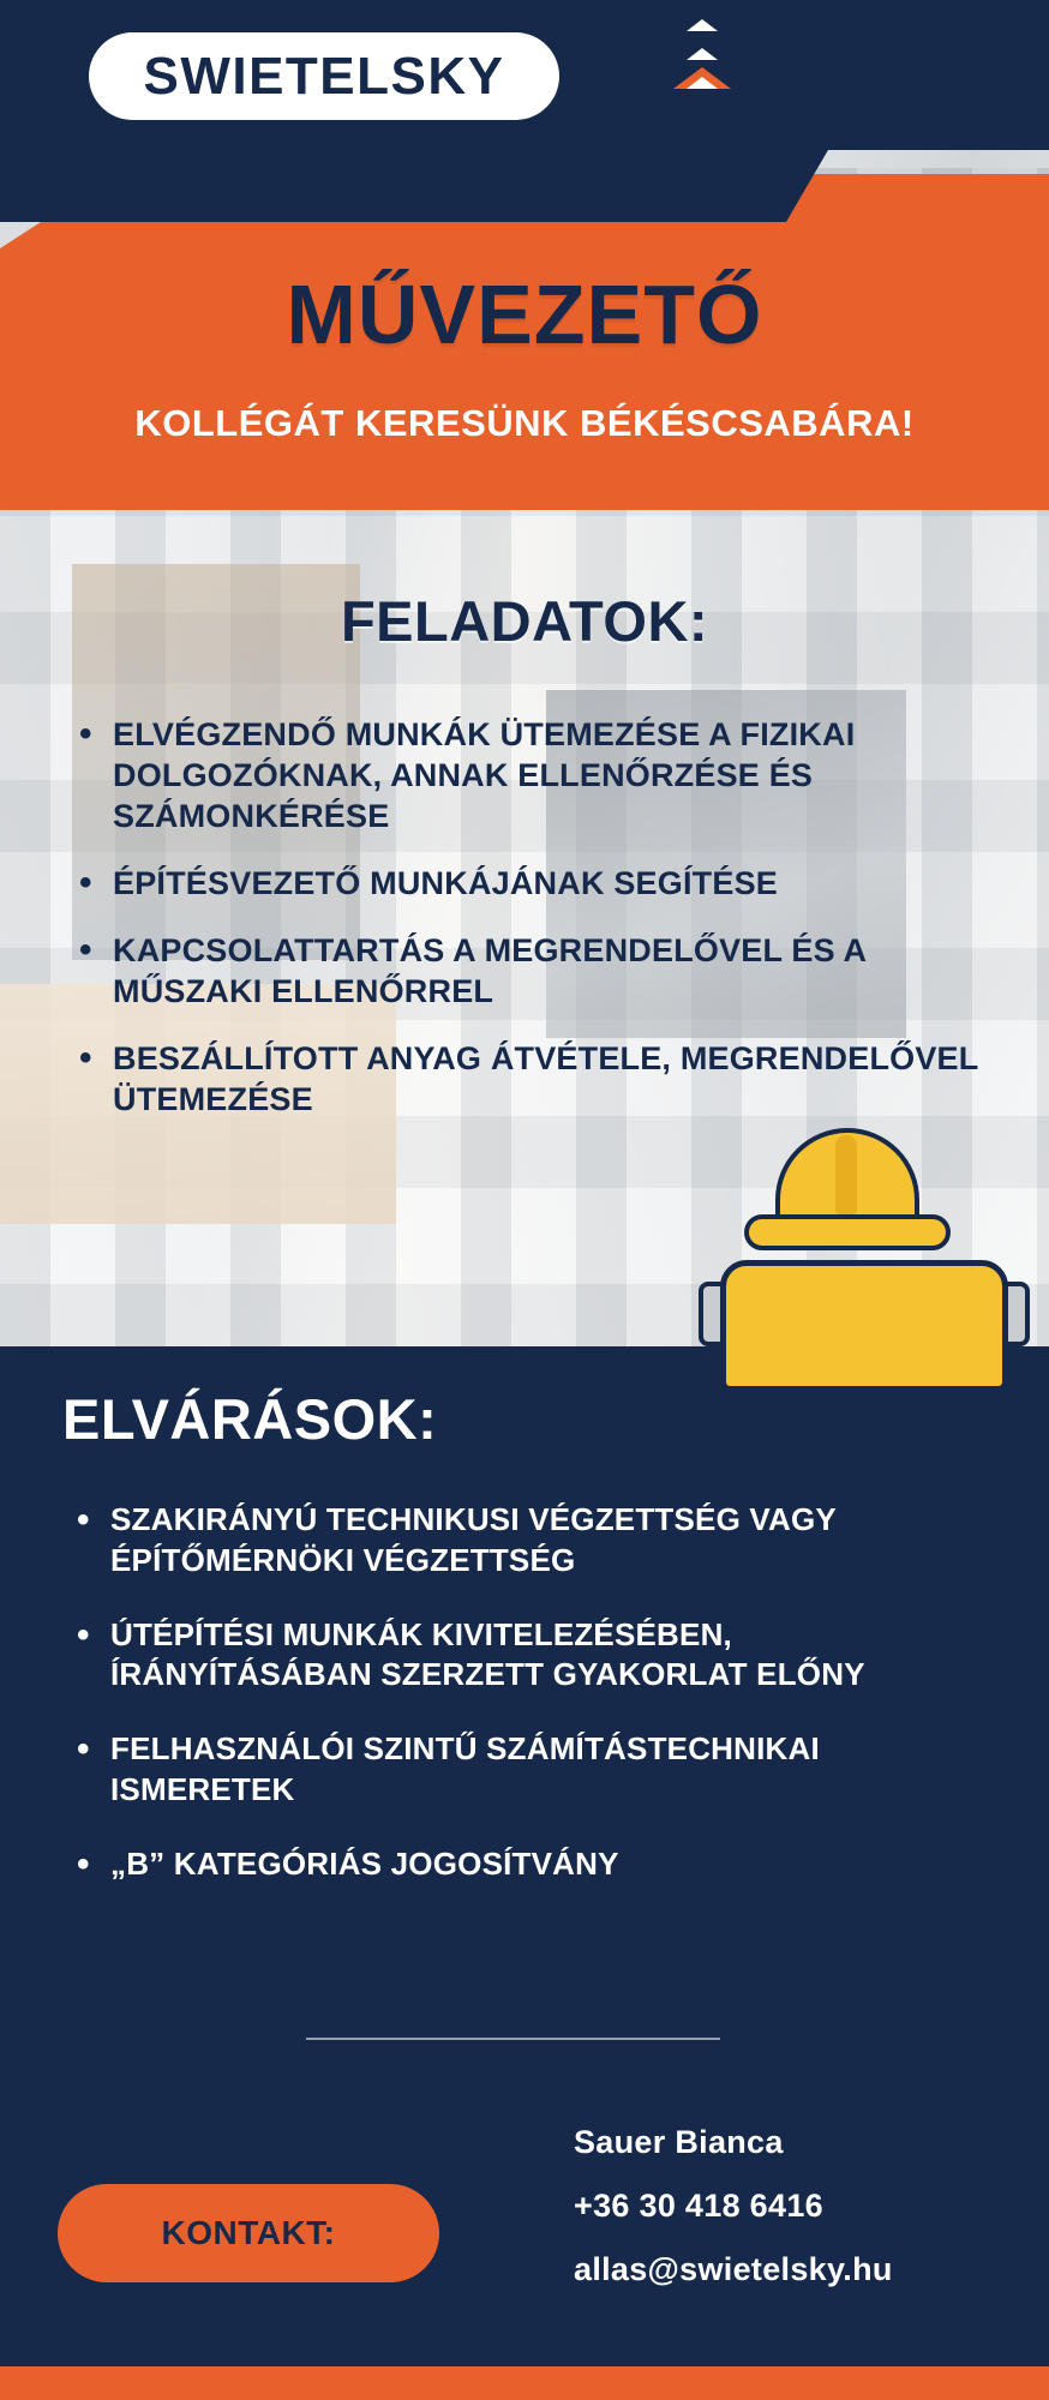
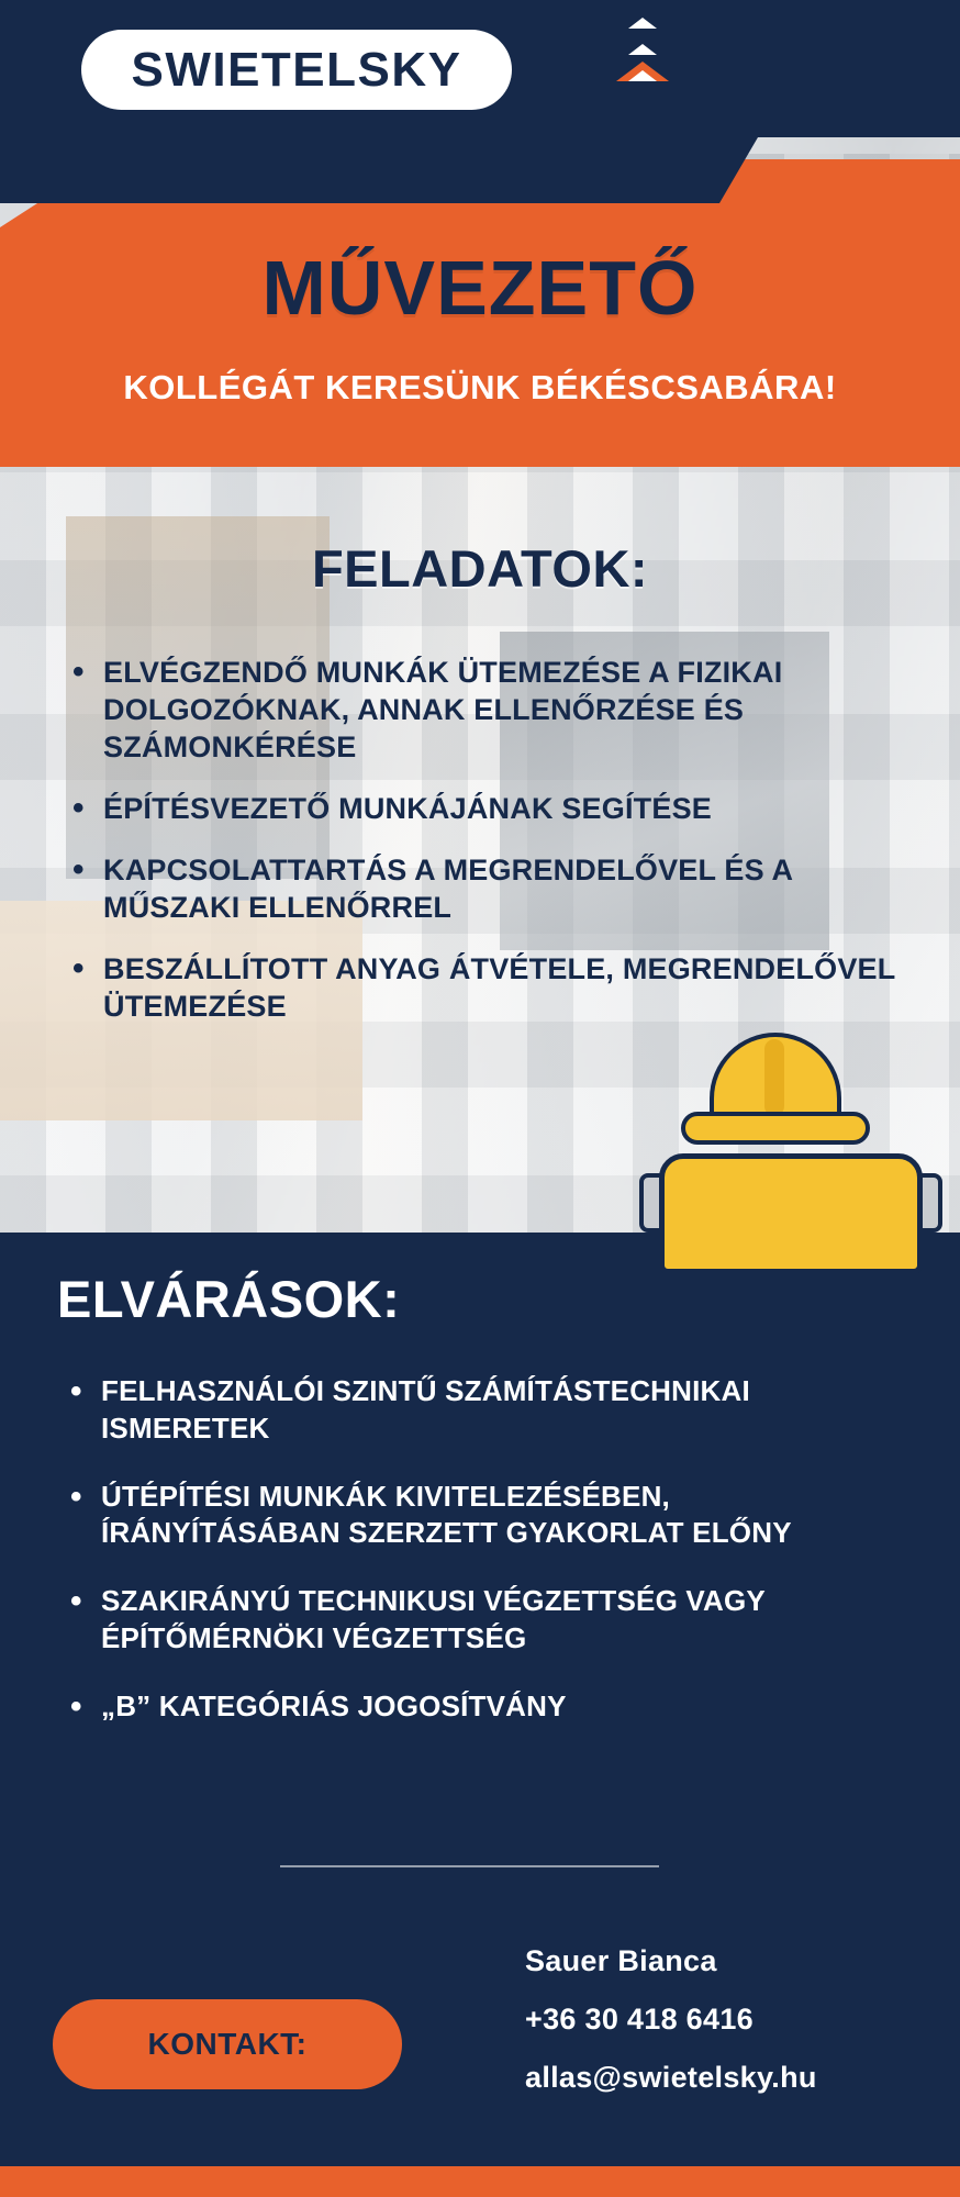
  SWIETELSKY
  MŰVEZETŐ
  KOLLÉGÁT KERESÜNK BÉKÉSCSABÁRA!
  FELADATOK:
  ELVÉGZENDŐ MUNKÁK ÜTEMEZÉSE A FIZIKAI DOLGOZÓKNAK, ANNAK ELLENŐRZÉSE ÉS SZÁMONKÉRÉSE
  ÉPÍTÉSVEZETŐ MUNKÁJÁNAK SEGÍTÉSE
  KAPCSOLATTARTÁS A MEGRENDELŐVEL ÉS A MŰSZAKI ELLENŐRREL
  BESZÁLLÍTOTT ANYAG ÁTVÉTELE, MEGRENDELŐVEL ÜTEMEZÉSE
  ELVÁRÁSOK:
- SZAKIRÁNYÚ TECHNIKUSI VÉGZETTSÉG VAGY ÉPÍTŐMÉRNÖKI VÉGZETTSÉG
+ FELHASZNÁLÓI SZINTŰ SZÁMÍTÁSTECHNIKAI ISMERETEK
  ÚTÉPÍTÉSI MUNKÁK KIVITELEZÉSÉBEN, ÍRÁNYÍTÁSÁBAN SZERZETT GYAKORLAT ELŐNY
- FELHASZNÁLÓI SZINTŰ SZÁMÍTÁSTECHNIKAI ISMERETEK
+ SZAKIRÁNYÚ TECHNIKUSI VÉGZETTSÉG VAGY ÉPÍTŐMÉRNÖKI VÉGZETTSÉG
  „B” KATEGÓRIÁS JOGOSÍTVÁNY
  KONTAKT:
  Sauer Bianca
  +36 30 418 6416
  allas@swietelsky.hu
